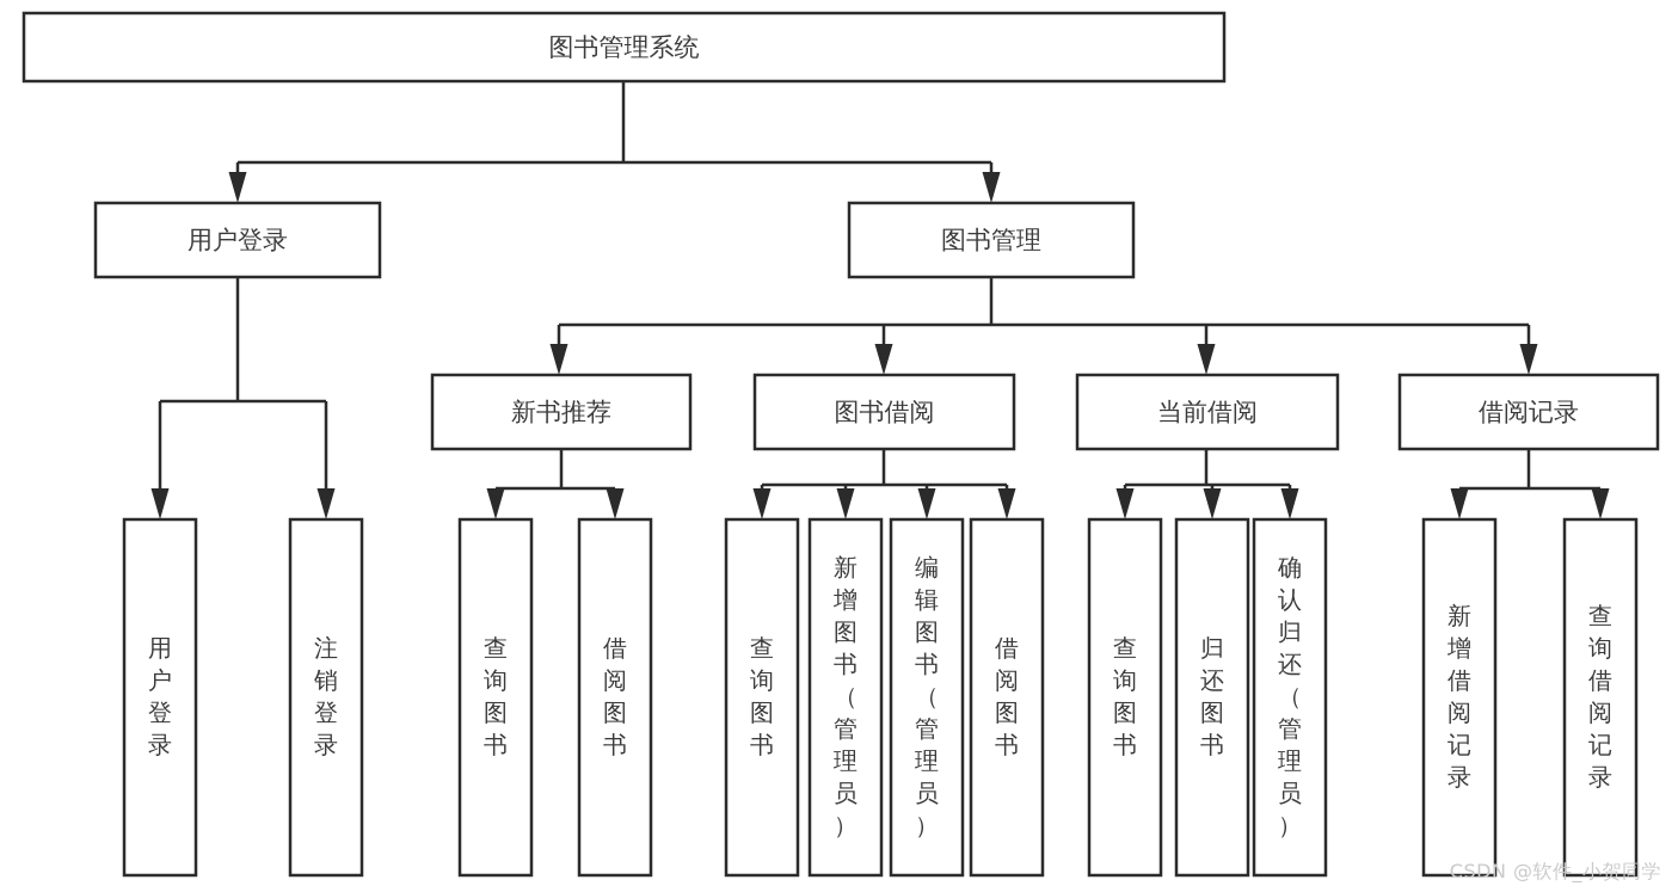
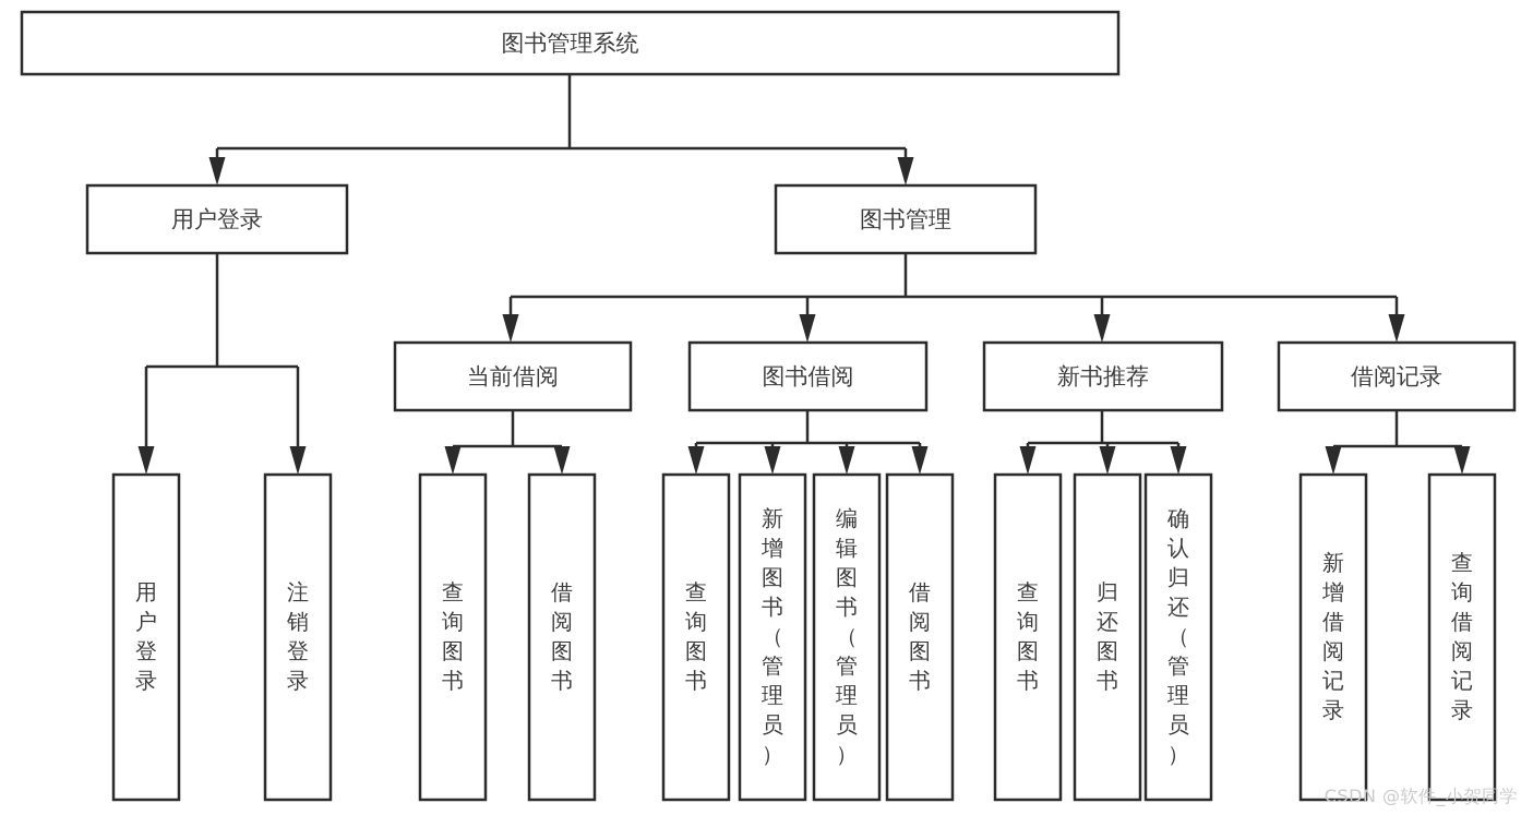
  图书管理系统
  用户登录
  图书管理
- 新书推荐
+ 当前借阅
  图书借阅
- 当前借阅
+ 新书推荐
  借阅记录
  用户登录
  注销登录
  查询图书
  借阅图书
  查询图书
  新增图书（管理员）
  编辑图书（管理员）
  借阅图书
  查询图书
  归还图书
  确认归还（管理员）
  新增借阅记录
  查询借阅记录
  CSDN @软件_小贺同学
